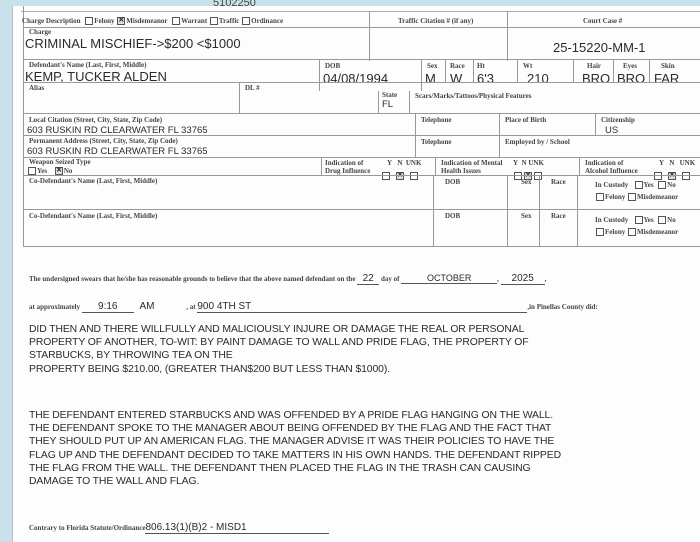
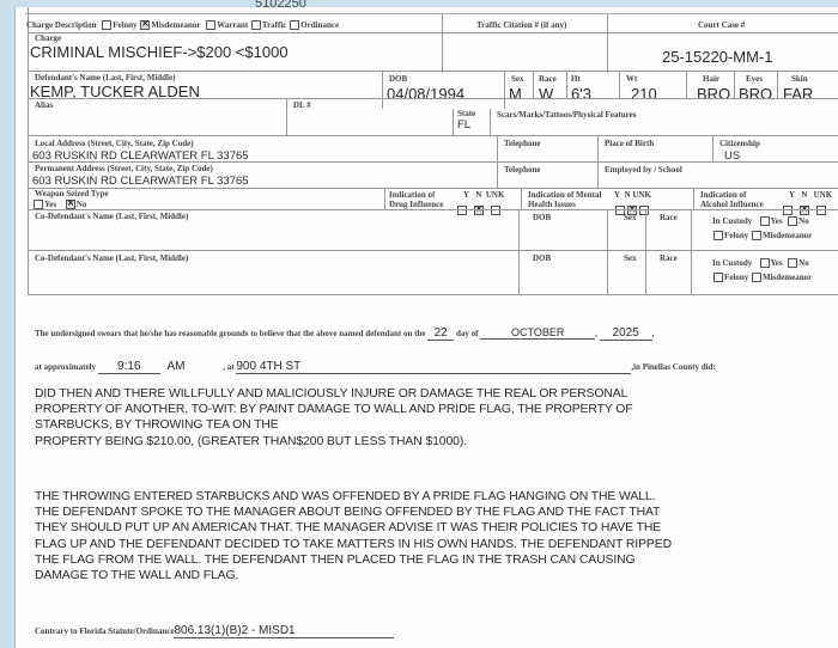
  5102250
  Charge Description Felony Misdemeanor Warrant Traffic Ordinance
  Traffic Citation # (if any)
  Court Case #
  25-15220-MM-1
  Charge
  CRIMINAL MISCHIEF->$200 <$1000
  Defendant's Name (Last, First, Middle)
  KEMP, TUCKER ALDEN
  DOB
  04/08/1994
  Sex
  M
  Race
  W
  Ht
  6'3
  Wt
  210
  Hair
  BRO
  Eyes
  BRO
  Skin
  FAR
  Alias
  DL #
  State
  FL
  Scars/Marks/Tattoos/Physical Features
- Local Citation (Street, City, State, Zip Code)
+ Local Address (Street, City, State, Zip Code)
  603 RUSKIN RD CLEARWATER FL 33765
  Telephone
  Place of Birth
  Citizenship
  US
  Permanent Address (Street, City, State, Zip Code)
  603 RUSKIN RD CLEARWATER FL 33765
  Telephone
  Employed by / School
  Weapon Seized Type
  Yes No
  Indication of
  Drug Influence
  Y N UNK
  Indication of Mental
  Health Issues
  Y N UNK
  Indication of
  Alcohol Influence
  Y N UNK
  Co-Defendant's Name (Last, First, Middle)
  DOB
  Sex
  Race
  In Custody Yes No
  Felony Misdemeanor
  Co-Defendant's Name (Last, First, Middle)
  DOB
  Sex
  Race
  In Custody Yes No
  Felony Misdemeanor
  The undersigned swears that he/she has reasonable grounds to believe that the above named defendant on the 22 day of OCTOBER , 2025 ,
  at approximately 9:16 AM , at 900 4TH ST ,in Pinellas County did:
  DID THEN AND THERE WILLFULLY AND MALICIOUSLY INJURE OR DAMAGE THE REAL OR PERSONAL
  PROPERTY OF ANOTHER, TO-WIT: BY PAINT DAMAGE TO WALL AND PRIDE FLAG, THE PROPERTY OF
  STARBUCKS, BY THROWING TEA ON THE
  PROPERTY BEING $210.00, (GREATER THAN$200 BUT LESS THAN $1000).
- THE DEFENDANT ENTERED STARBUCKS AND WAS OFFENDED BY A PRIDE FLAG HANGING ON THE WALL.
+ THE THROWING ENTERED STARBUCKS AND WAS OFFENDED BY A PRIDE FLAG HANGING ON THE WALL.
  THE DEFENDANT SPOKE TO THE MANAGER ABOUT BEING OFFENDED BY THE FLAG AND THE FACT THAT
- THEY SHOULD PUT UP AN AMERICAN FLAG. THE MANAGER ADVISE IT WAS THEIR POLICIES TO HAVE THE
+ THEY SHOULD PUT UP AN AMERICAN THAT. THE MANAGER ADVISE IT WAS THEIR POLICIES TO HAVE THE
  FLAG UP AND THE DEFENDANT DECIDED TO TAKE MATTERS IN HIS OWN HANDS. THE DEFENDANT RIPPED
  THE FLAG FROM THE WALL. THE DEFENDANT THEN PLACED THE FLAG IN THE TRASH CAN CAUSING
  DAMAGE TO THE WALL AND FLAG.
  Contrary to Florida Statute/Ordinance806.13(1)(B)2 - MISD1
